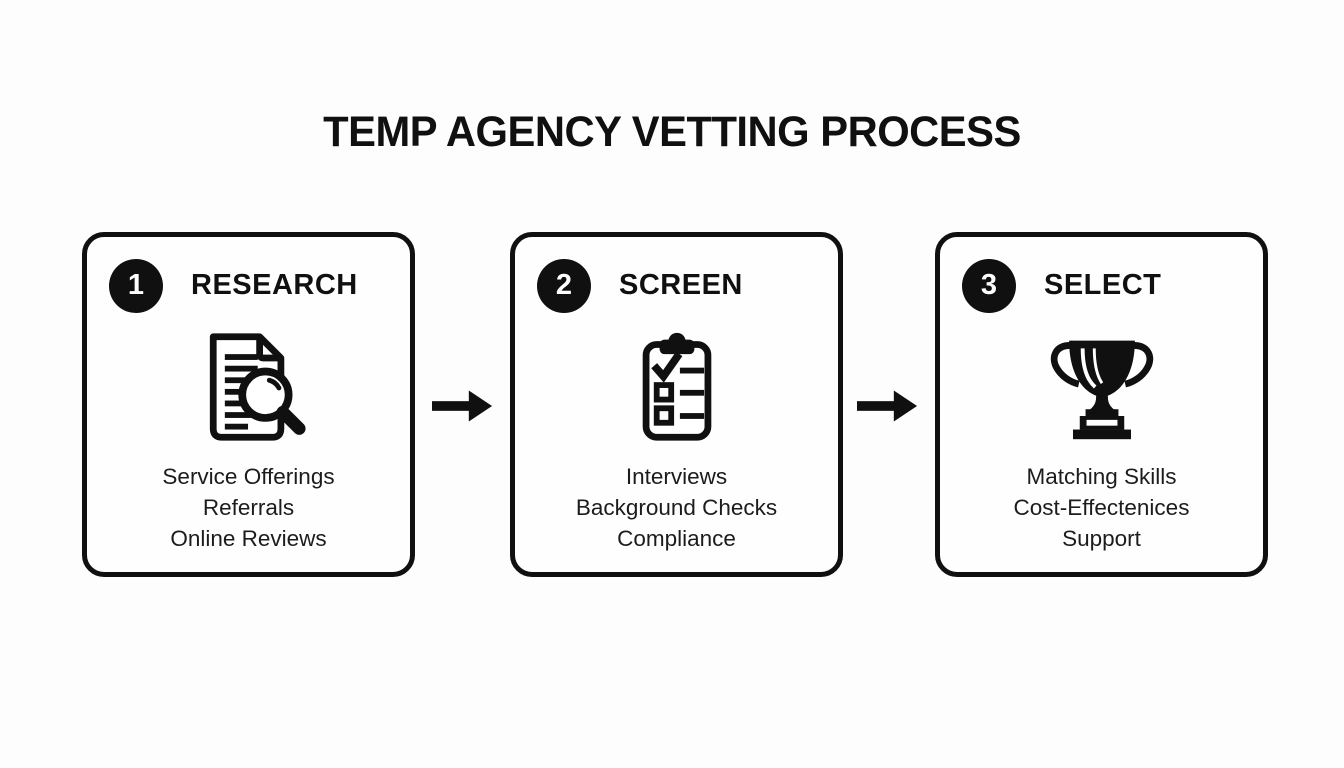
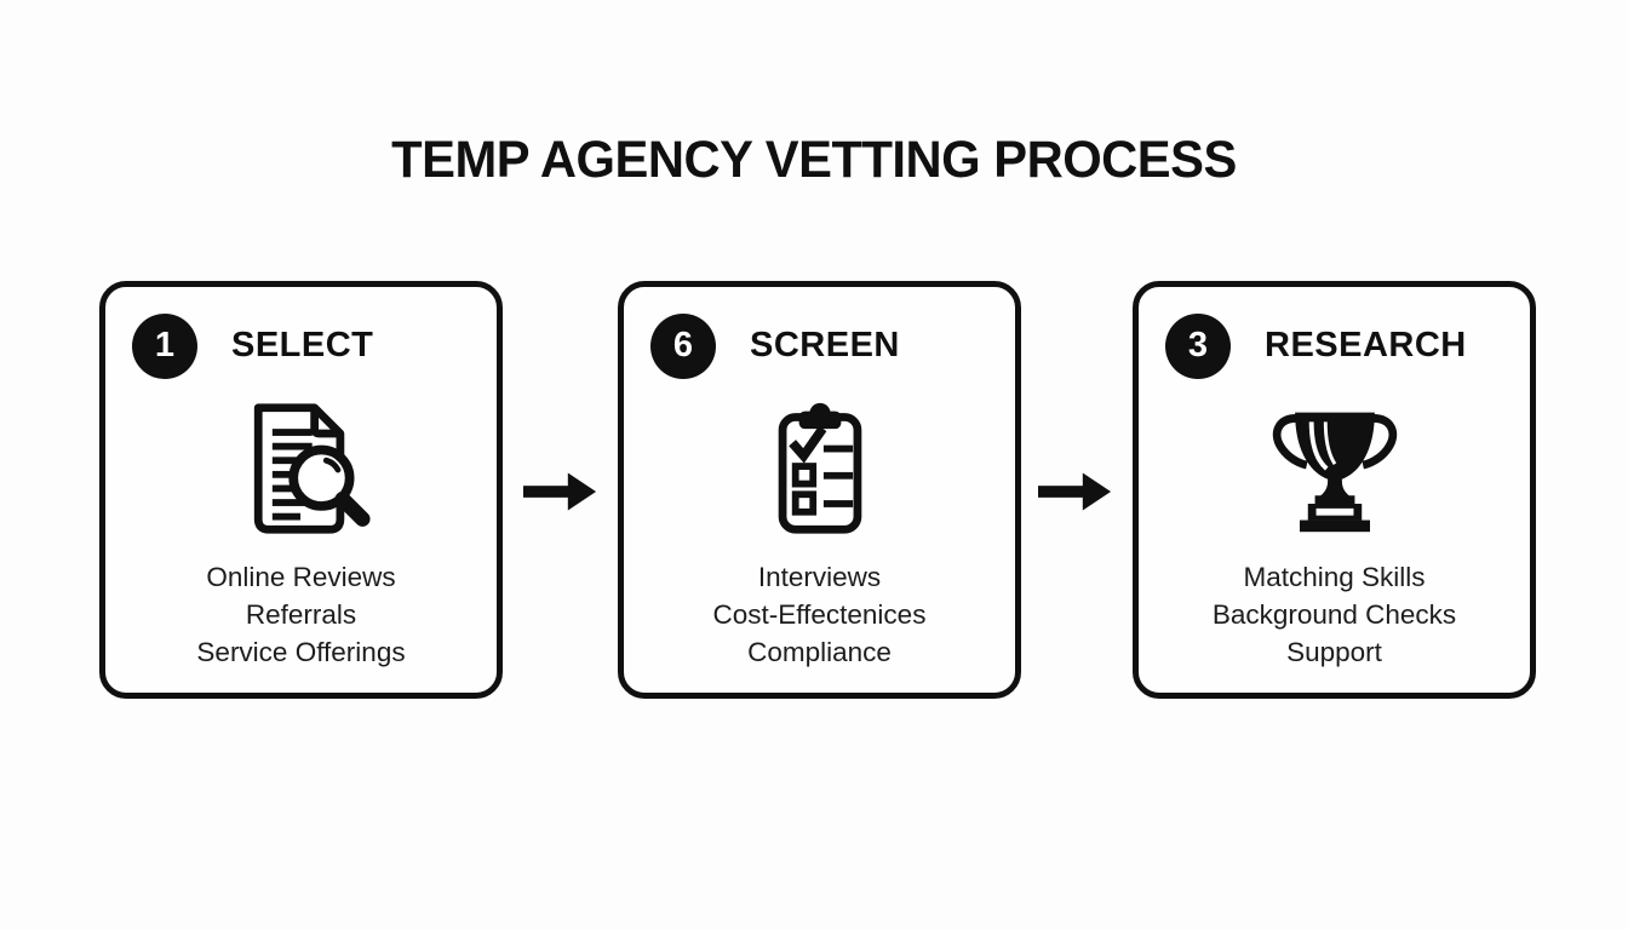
  TEMP AGENCY VETTING PROCESS
  1
- RESEARCH
+ SELECT
- Service Offerings
+ Online Reviews
  Referrals
- Online Reviews
+ Service Offerings
- 2
+ 6
  SCREEN
  Interviews
- Background Checks
+ Cost-Effectenices
  Compliance
  3
- SELECT
+ RESEARCH
  Matching Skills
- Cost-Effectenices
+ Background Checks
  Support
